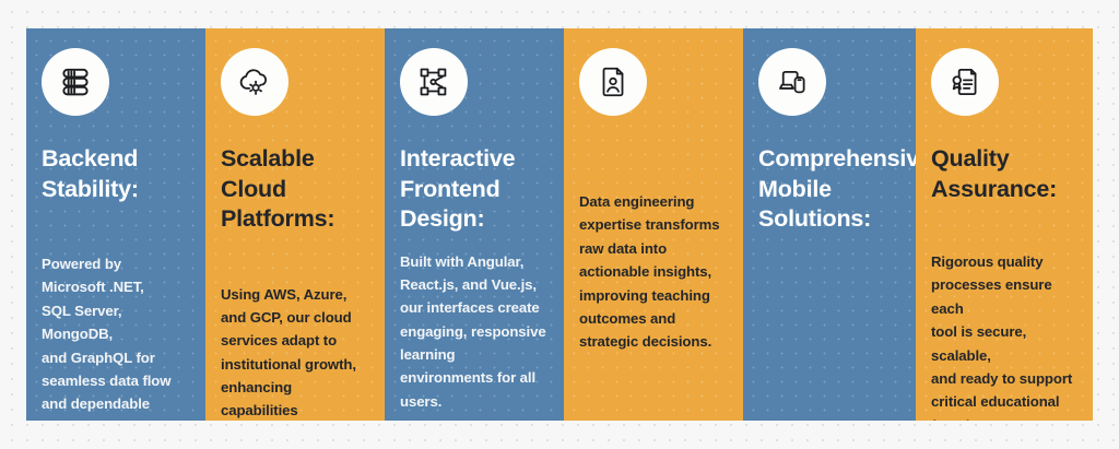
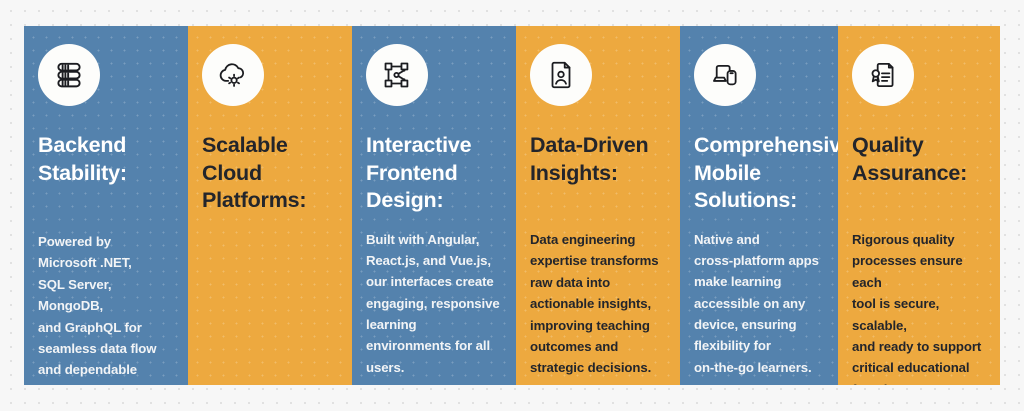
  Backend
  Stability:
  Powered by
  Microsoft .NET,
  SQL Server, MongoDB,
  and GraphQL for
  seamless data flow
  and dependable
  Scalable Cloud
  Platforms:
- Using AWS, Azure,
- and GCP, our cloud
- services adapt to
- institutional growth,
- enhancing capabilities
  Interactive
  Frontend
  Design:
  Built with Angular,
  React.js, and Vue.js,
  our interfaces create
  engaging, responsive
  learning
  environments for all
  users.
+ Data-Driven
+ Insights:
  Data engineering
  expertise transforms
  raw data into
  actionable insights,
  improving teaching
  outcomes and
  strategic decisions.
  Comprehensiv
  Mobile
  Solutions:
+ Native and
+ cross-platform apps
+ make learning
+ accessible on any
+ device, ensuring
+ flexibility for
+ on-the-go learners.
  Quality
  Assurance:
  Rigorous quality
  processes ensure each
  tool is secure, scalable,
  and ready to support
  critical educational
